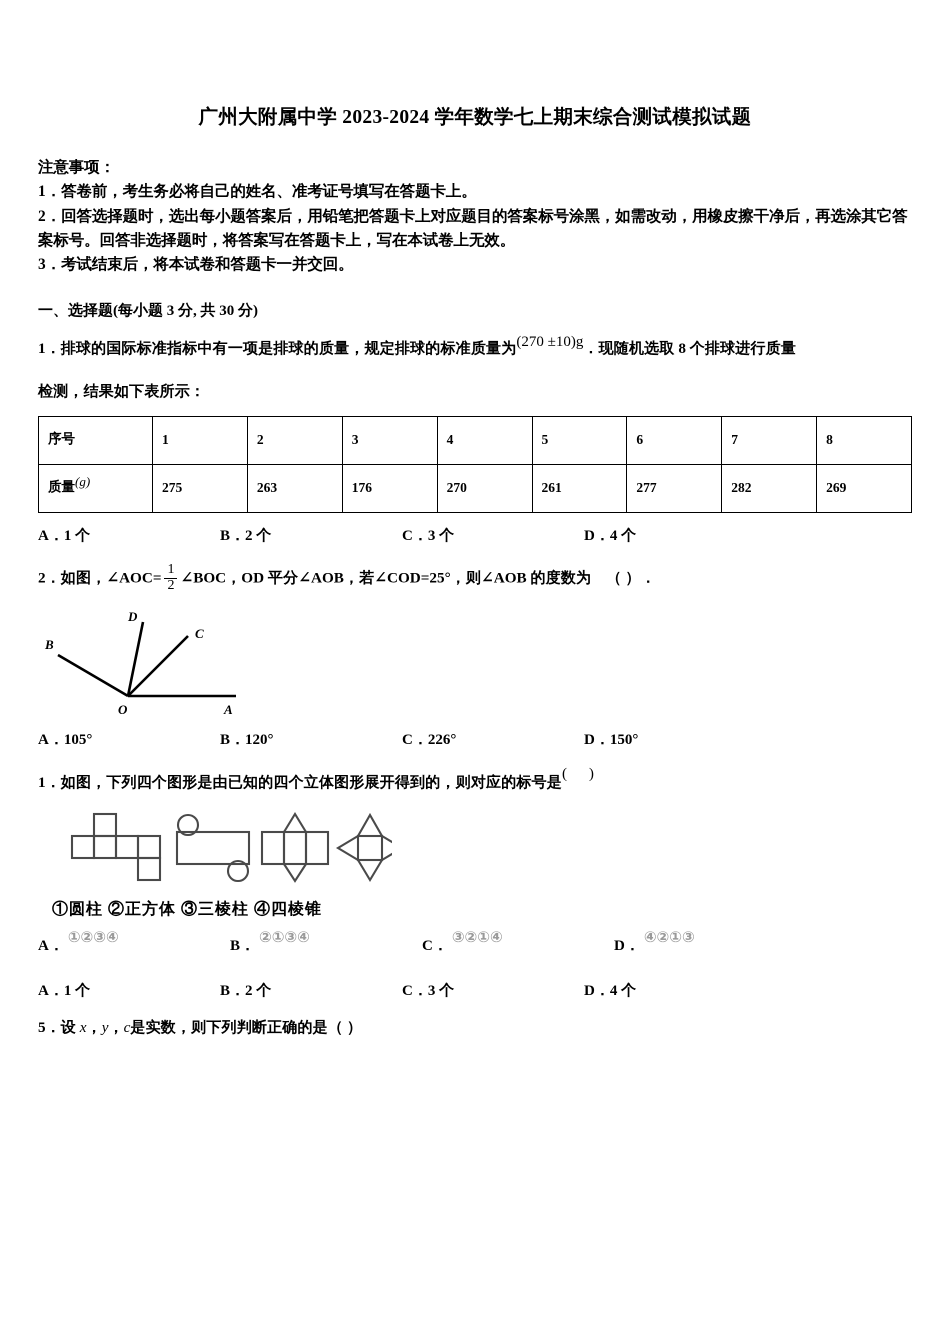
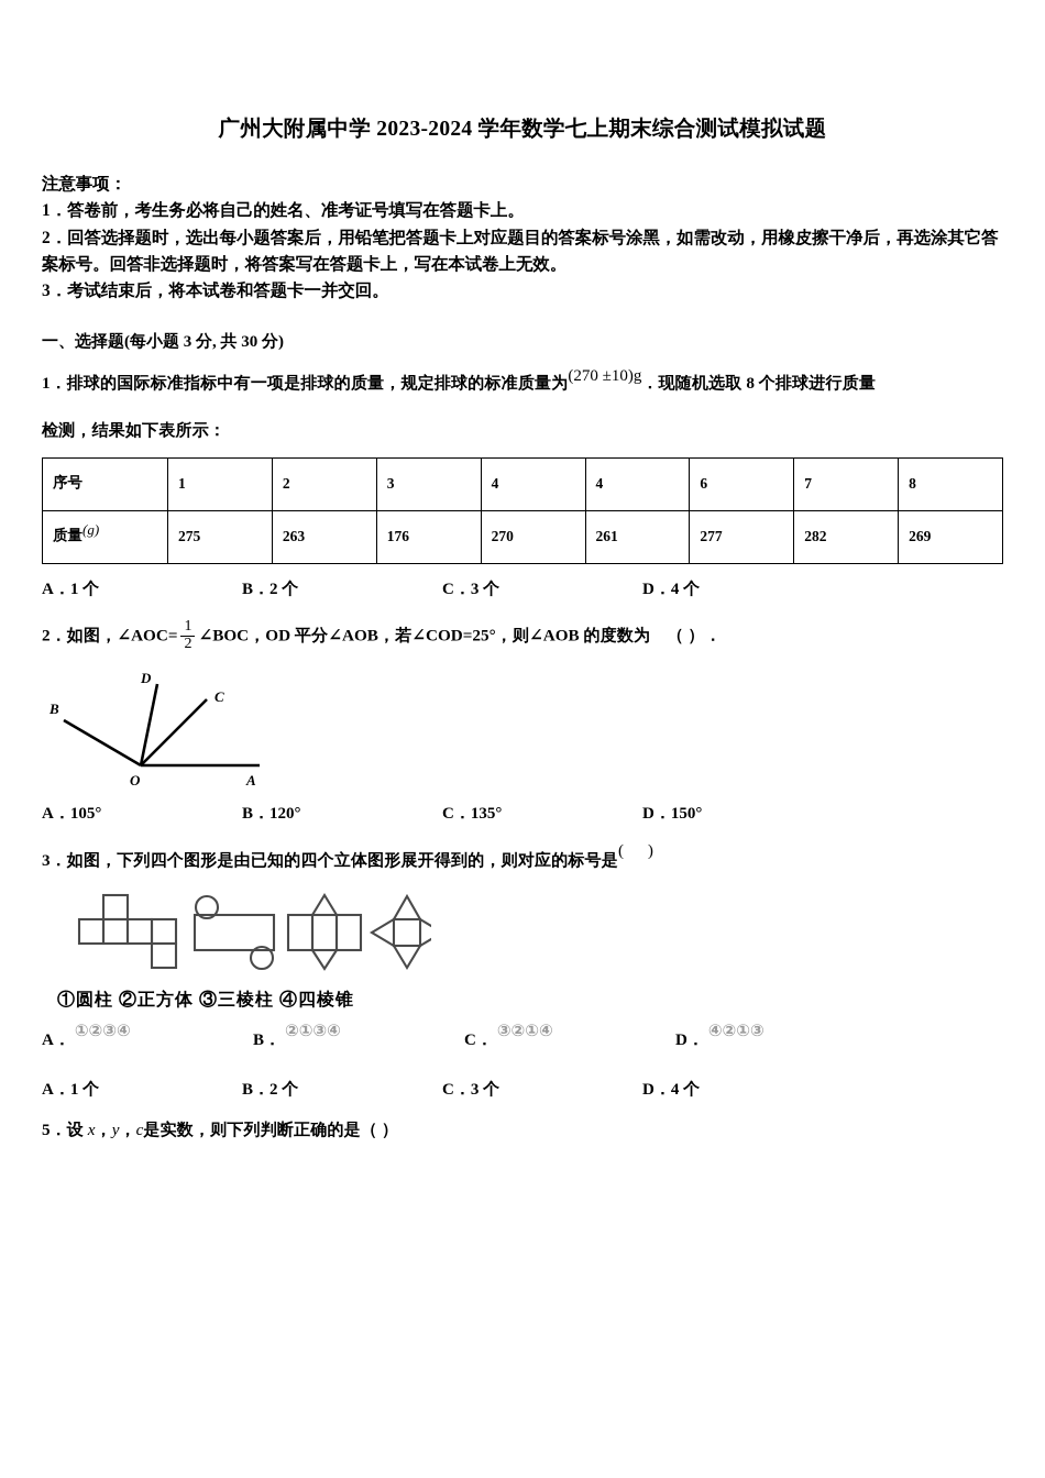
  广州大附属中学 2023-2024 学年数学七上期末综合测试模拟试题
  注意事项：
  1．答卷前，考生务必将自己的姓名、准考证号填写在答题卡上。
  2．回答选择题时，选出每小题答案后，用铅笔把答题卡上对应题目的答案标号涂黑，如需改动，用橡皮擦干净后，再选涂其它答案标号。回答非选择题时，将答案写在答题卡上，写在本试卷上无效。
  3．考试结束后，将本试卷和答题卡一并交回。
  一、选择题(每小题 3 分, 共 30 分)
  1．排球的国际标准指标中有一项是排球的质量，规定排球的标准质量为(270 ±10)g．现随机选取 8 个排球进行质量
  检测，结果如下表所示：
- 序号	1	2	3	4	5	6	7	8
+ 序号	1	2	3	4	4	6	7	8
  质量(g)	275	263	176	270	261	277	282	269
  A．1 个
  B．2 个
  C．3 个
  D．4 个
  2．如图，∠AOC=
  1
  2
  ∠BOC，OD 平分∠AOB，若∠COD=25°，则∠AOB 的度数为 （ ）．
  A
  B
  C
  D
  O
  A．105°
  B．120°
- C．226°
+ C．135°
  D．150°
- 1．如图，下列四个图形是由已知的四个立体图形展开得到的，则对应的标号是( )
+ 3．如图，下列四个图形是由已知的四个立体图形展开得到的，则对应的标号是( )
  ①圆柱 ②正方体 ③三棱柱 ④四棱锥
  A．①②③④
  B．②①③④
  C．③②①④
  D．④②①③
  A．1 个
  B．2 个
  C．3 个
  D．4 个
  5．设 x，y，c是实数，则下列判断正确的是（ ）
